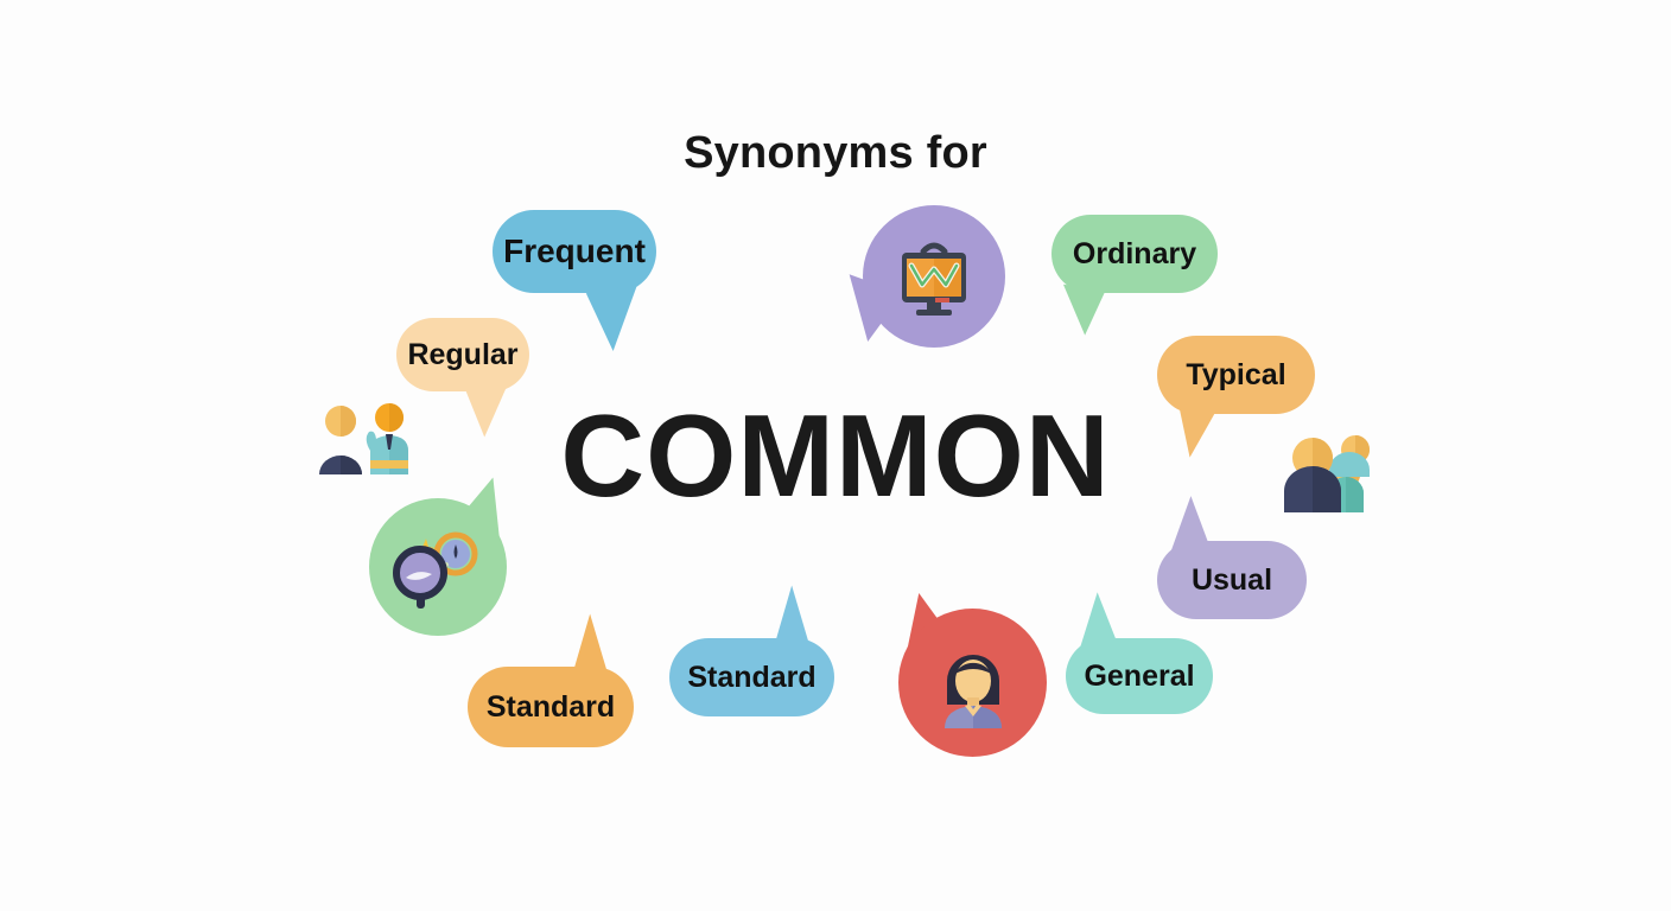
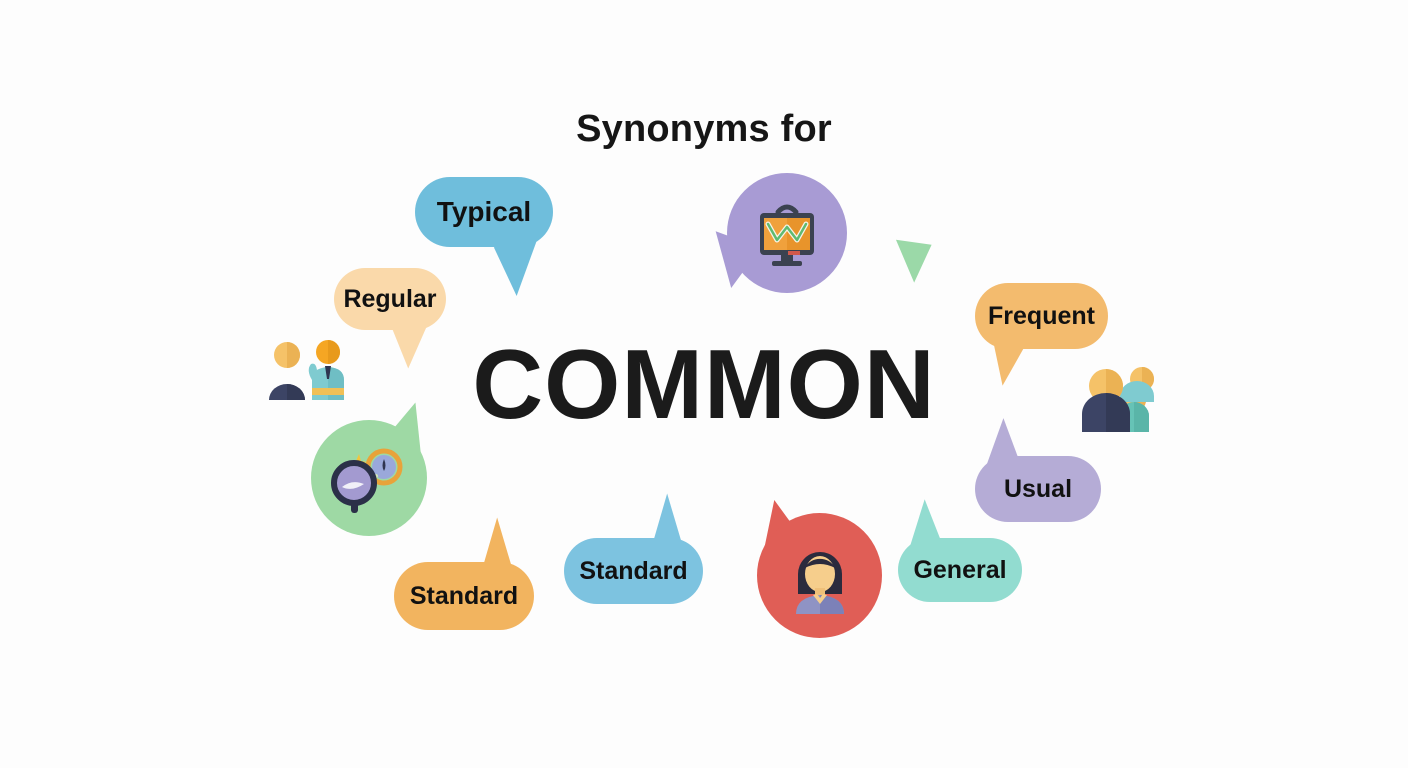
  Synonyms for
  COMMON
- Frequent
+ Typical
  Regular
- Ordinary
- Typical
+ Frequent
  Usual
  General
  Standard
  Standard
